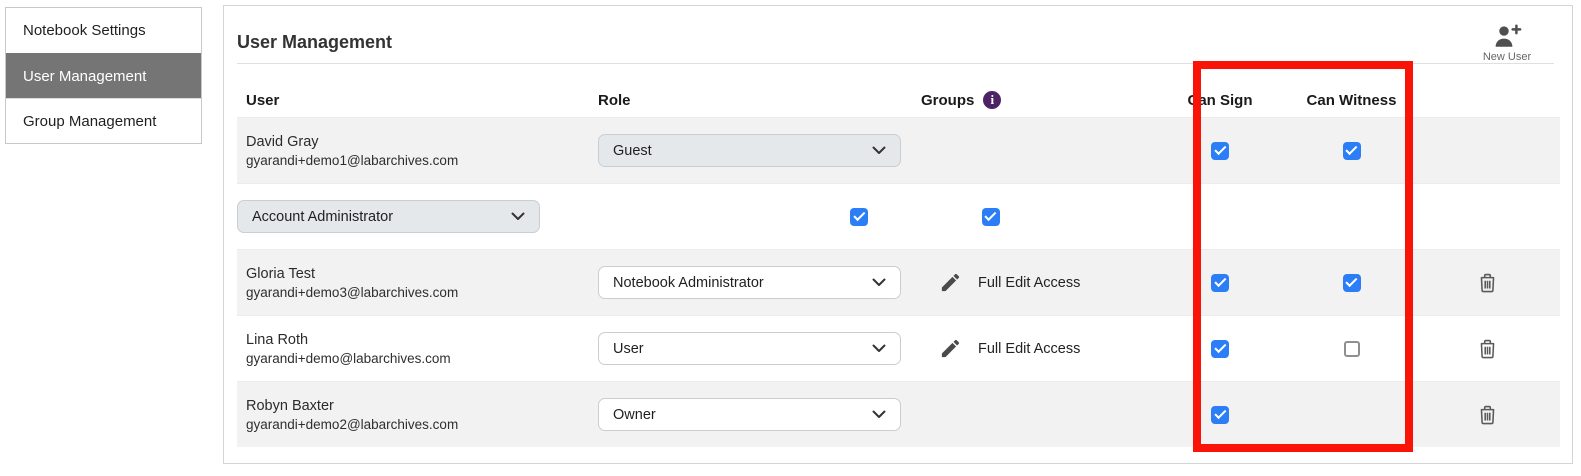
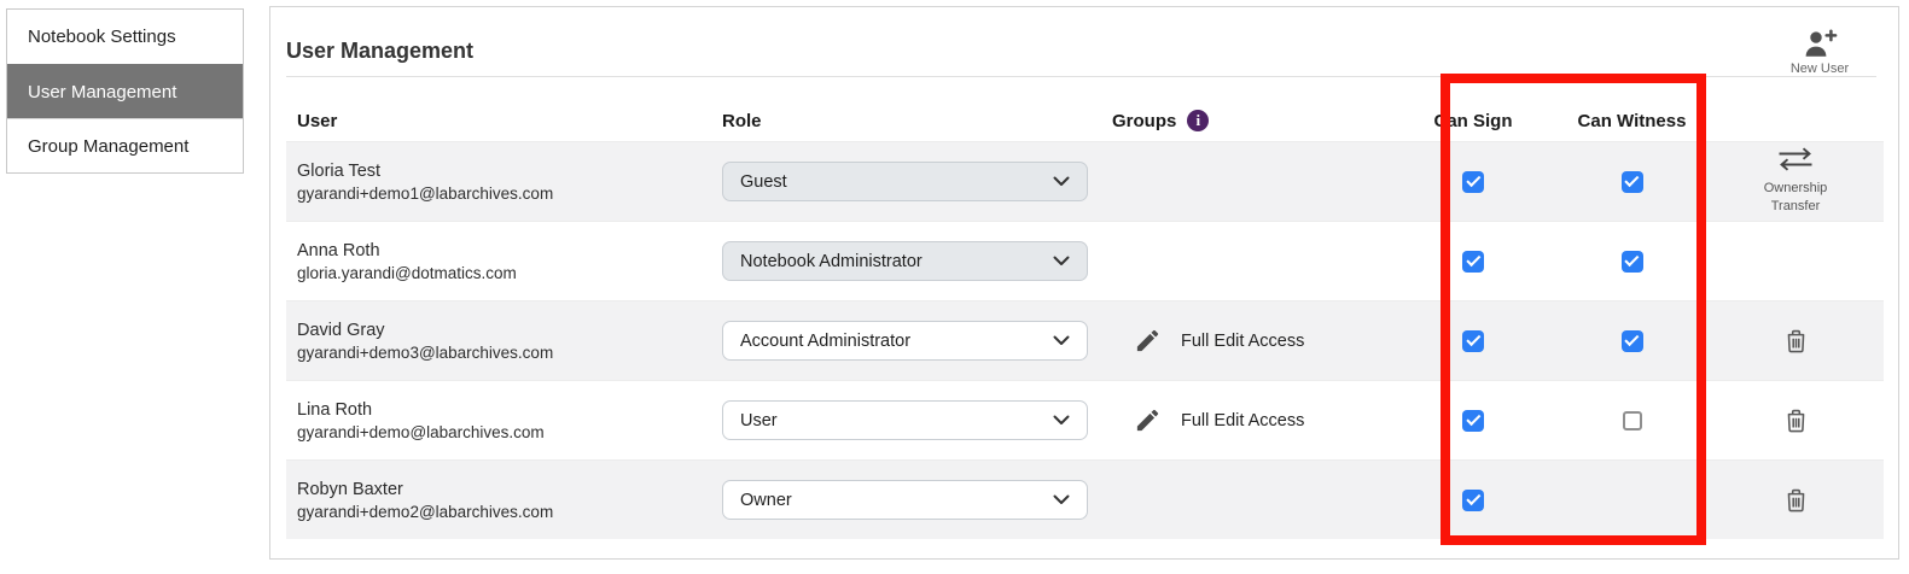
  Notebook Settings
  User Management
  Group Management
  User Management
  New User
  User
  Role
  Groups
  i
  Can Sign
  Can Witness
- David Gray
+ Gloria Test
  gyarandi+demo1@labarchives.com
  Guest
+ Ownership Transfer
+ Anna Roth
+ gloria.yarandi@dotmatics.com
- Account Administrator
+ Notebook Administrator
- Gloria Test
+ David Gray
  gyarandi+demo3@labarchives.com
- Notebook Administrator
+ Account Administrator
  Full Edit Access
  Lina Roth
  gyarandi+demo@labarchives.com
  User
  Full Edit Access
  Robyn Baxter
  gyarandi+demo2@labarchives.com
  Owner
